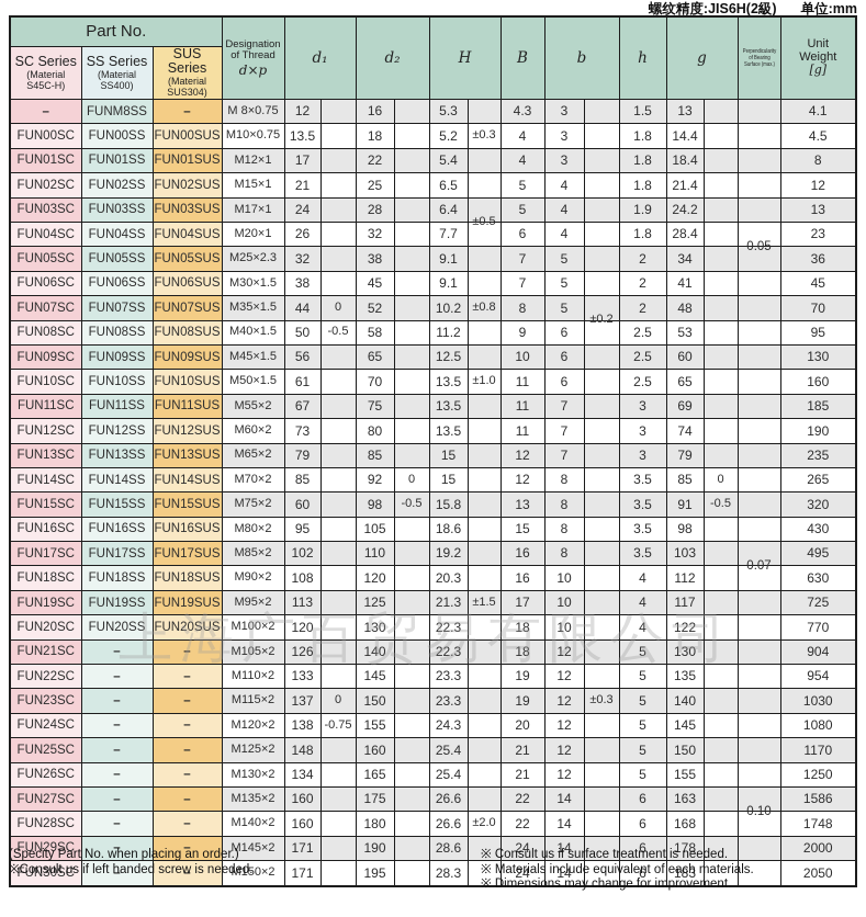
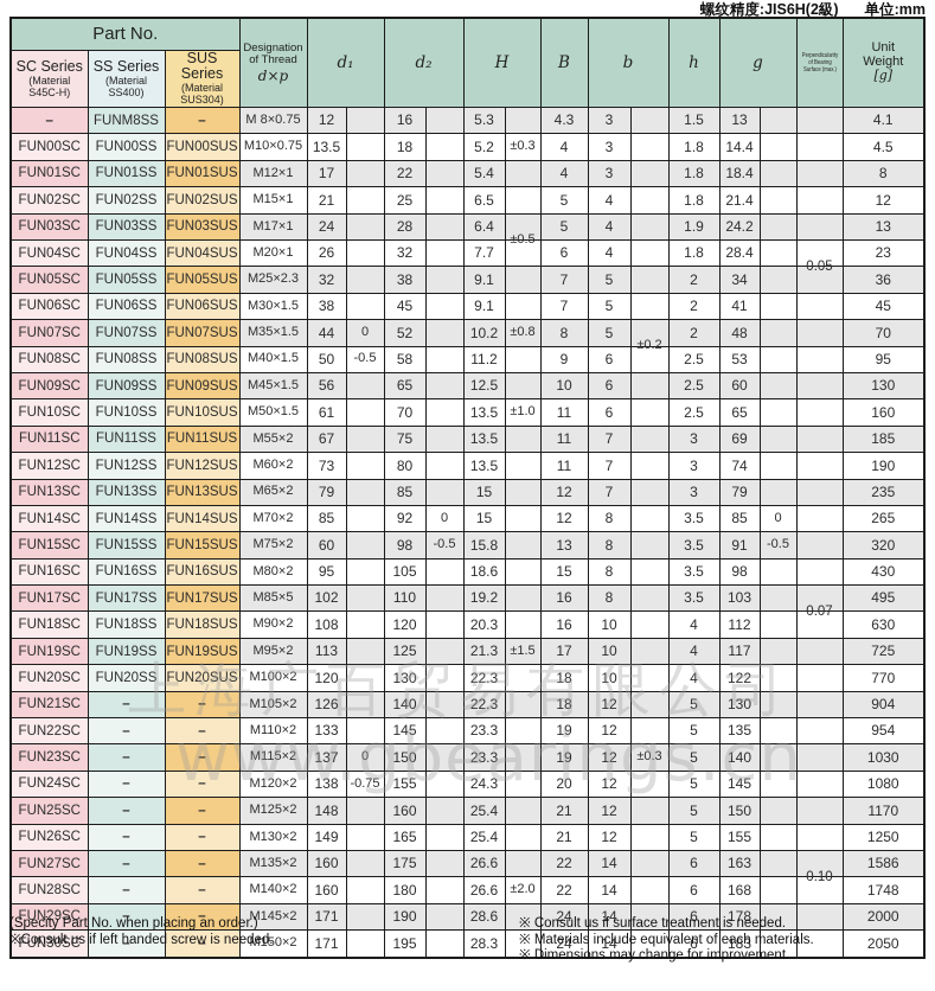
  螺纹精度:JIS6H(2級) 单位:mm
  SC Series (Material S45C-H)	SS Series (Material SS400)	SUS Series (Material SUS304)
  –	FUNM8SS	–	M 8×0.75	12		16		5.3		4.3	3		1.5	13			4.1
  FUN00SC	FUN00SS	FUN00SUS	M10×0.75	13.5		18		5.2	±0.3	4	3		1.8	14.4			4.5
  FUN01SC	FUN01SS	FUN01SUS	M12×1	17		22		5.4		4	3		1.8	18.4			8
  FUN02SC	FUN02SS	FUN02SUS	M15×1	21		25		6.5		5	4		1.8	21.4			12
  FUN03SC	FUN03SS	FUN03SUS	M17×1	24		28		6.4	±0.5	5	4		1.9	24.2			13
  FUN04SC	FUN04SS	FUN04SUS	M20×1	26		32		7.7		6	4		1.8	28.4		0.05	23
  FUN05SC	FUN05SS	FUN05SUS	M25×2.3	32		38		9.1		7	5		2	34			36
  FUN06SC	FUN06SS	FUN06SUS	M30×1.5	38		45		9.1		7	5		2	41			45
  FUN07SC	FUN07SS	FUN07SUS	M35×1.5	44	0	52		10.2	±0.8	8	5	±0.2	2	48			70
  FUN08SC	FUN08SS	FUN08SUS	M40×1.5	50	-0.5	58		11.2		9	6		2.5	53			95
  FUN09SC	FUN09SS	FUN09SUS	M45×1.5	56		65		12.5		10	6		2.5	60			130
  FUN10SC	FUN10SS	FUN10SUS	M50×1.5	61		70		13.5	±1.0	11	6		2.5	65			160
  FUN11SC	FUN11SS	FUN11SUS	M55×2	67		75		13.5		11	7		3	69			185
  FUN12SC	FUN12SS	FUN12SUS	M60×2	73		80		13.5		11	7		3	74			190
  FUN13SC	FUN13SS	FUN13SUS	M65×2	79		85		15		12	7		3	79			235
  FUN14SC	FUN14SS	FUN14SUS	M70×2	85		92	0	15		12	8		3.5	85	0		265
  FUN15SC	FUN15SS	FUN15SUS	M75×2	60		98	-0.5	15.8		13	8		3.5	91	-0.5		320
  FUN16SC	FUN16SS	FUN16SUS	M80×2	95		105		18.6		15	8		3.5	98			430
- FUN17SC	FUN17SS	FUN17SUS	M85×2	102		110		19.2		16	8		3.5	103		0.07	495
+ FUN17SC	FUN17SS	FUN17SUS	M85×5	102		110		19.2		16	8		3.5	103		0.07	495
  FUN18SC	FUN18SS	FUN18SUS	M90×2	108		120		20.3		16	10		4	112			630
  FUN19SC	FUN19SS	FUN19SUS	M95×2	113		125		21.3	±1.5	17	10		4	117			725
  FUN20SC	FUN20SS	FUN20SUS	M100×2	120		130		22.3		18	10		4	122			770
  FUN21SC	–	–	M105×2	126		140		22.3		18	12		5	130			904
  FUN22SC	–	–	M110×2	133		145		23.3		19	12		5	135			954
  FUN23SC	–	–	M115×2	137	0	150		23.3		19	12	±0.3	5	140			1030
  FUN24SC	–	–	M120×2	138	-0.75	155		24.3		20	12		5	145			1080
  FUN25SC	–	–	M125×2	148		160		25.4		21	12		5	150			1170
- FUN26SC	–	–	M130×2	134		165		25.4		21	12		5	155			1250
+ FUN26SC	–	–	M130×2	149		165		25.4		21	12		5	155			1250
  FUN27SC	–	–	M135×2	160		175		26.6		22	14		6	163		0.10	1586
  FUN28SC	–	–	M140×2	160		180		26.6	±2.0	22	14		6	168			1748
  FUN29SC	–	–	M145×2	171		190		28.6		24	14		6	178			2000
  FUN30SC	–	–	M150×2	171		195		28.3		24	14		6	183			2050
  上海广百贸易有限公司
+ www.gbearings.cn
  (Specity Part No. when placing an order.)
  ※Consult us if left handed screw is needed.
  ※ Consult us if surface treatment is needed.
  ※ Materials include equivalent of each materials.
  ※ Dimensions may change for improvement.
